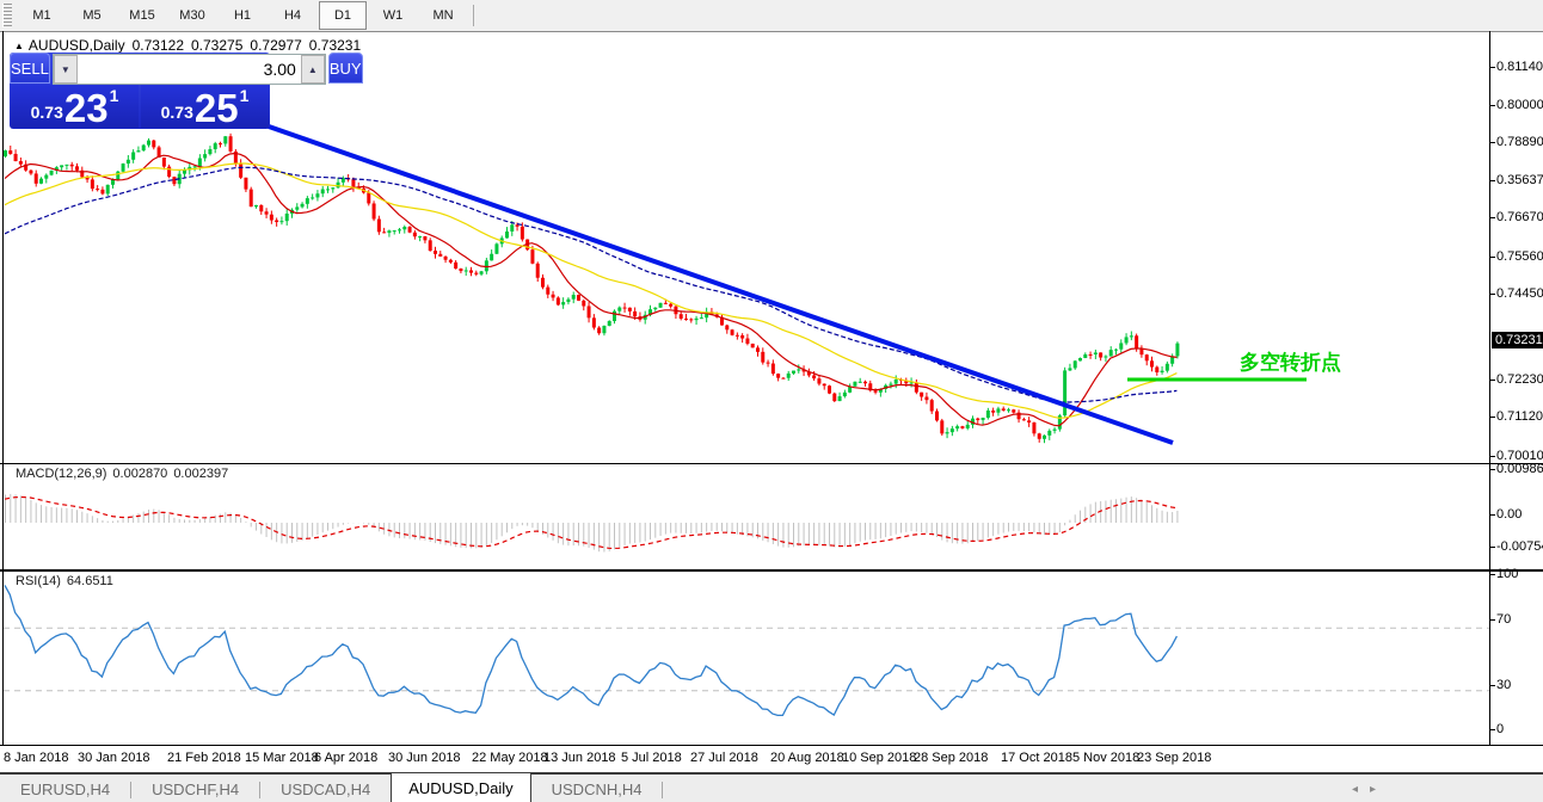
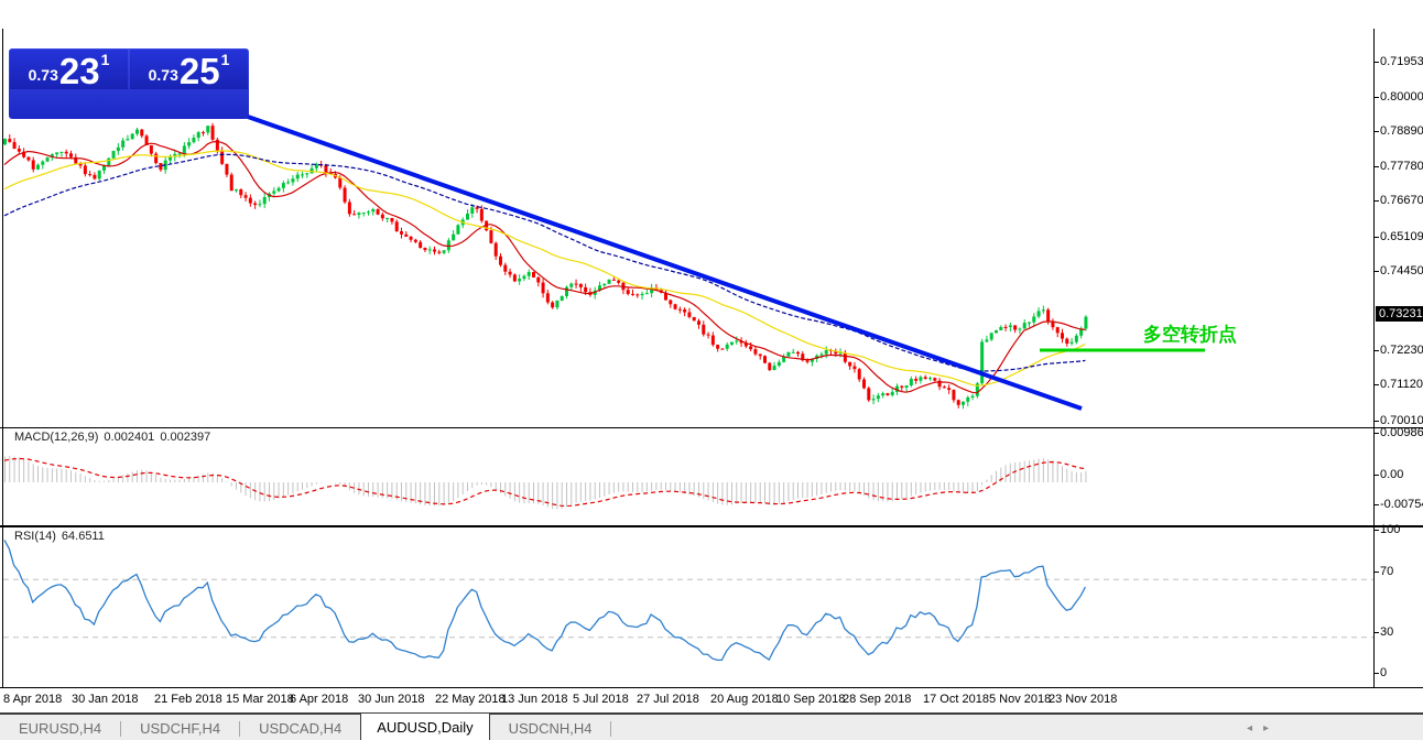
- M1
- M5
- M15
- M30
- H1
- H4
- D1
- W1
- MN
- ▲ AUDUSD,Daily 0.73122 0.73275 0.72977 0.73231
- SELL
- ▼
- 3.00
- ▲
- BUY
  0.73
  23
  1
  0.73
  25
  1
- MACD(12,26,9) 0.002870 0.002397
+ MACD(12,26,9) 0.002401 0.002397
  RSI(14) 64.6511
  多空转折点
- 0.81140
+ 0.71953
  0.80000
  0.78890
- 0.35637
+ 0.77780
  0.76670
- 0.75560
+ 0.65109
  0.74450
  0.72230
  0.71120
  0.70010
  0.00986
  0.00
  -0.0075
  100
  70
  30
  0
- 8 Jan 2018
+ 8 Apr 2018
  30 Jan 2018
  21 Feb 2018
  15 Mar 2018
  6 Apr 2018
  30 Jun 2018
  22 May 2018
  13 Jun 2018
  5 Jul 2018
  27 Jul 2018
  20 Aug 2018
  10 Sep 2018
  28 Sep 2018
  17 Oct 2018
  5 Nov 2018
- 23 Sep 2018
+ 23 Nov 2018
  0.73231
  EURUSD,H4
  USDCHF,H4
  USDCAD,H4
  AUDUSD,Daily
  USDCNH,H4
  ◂▸
